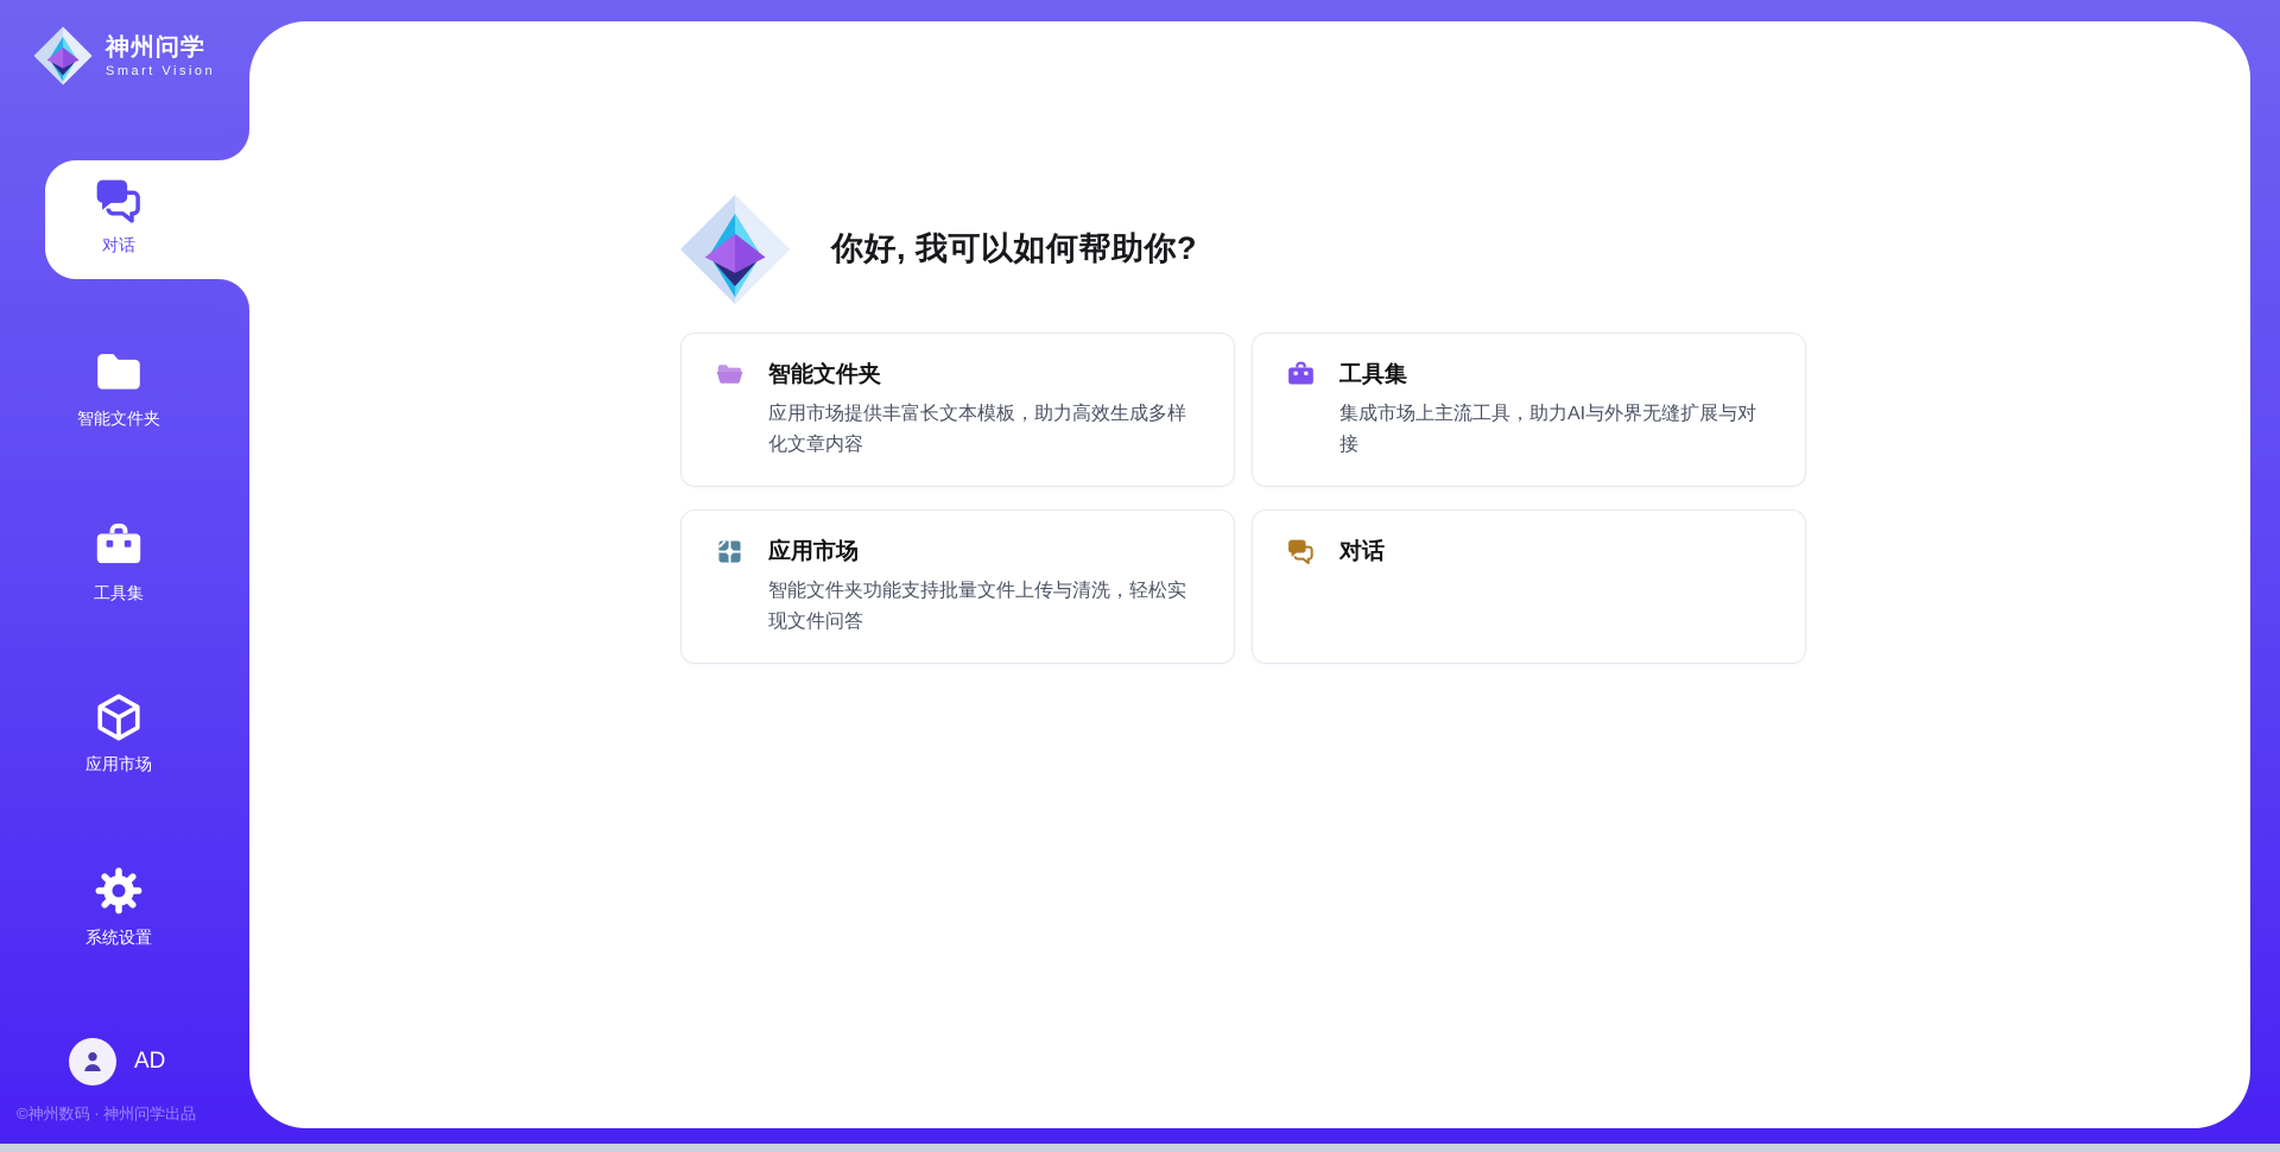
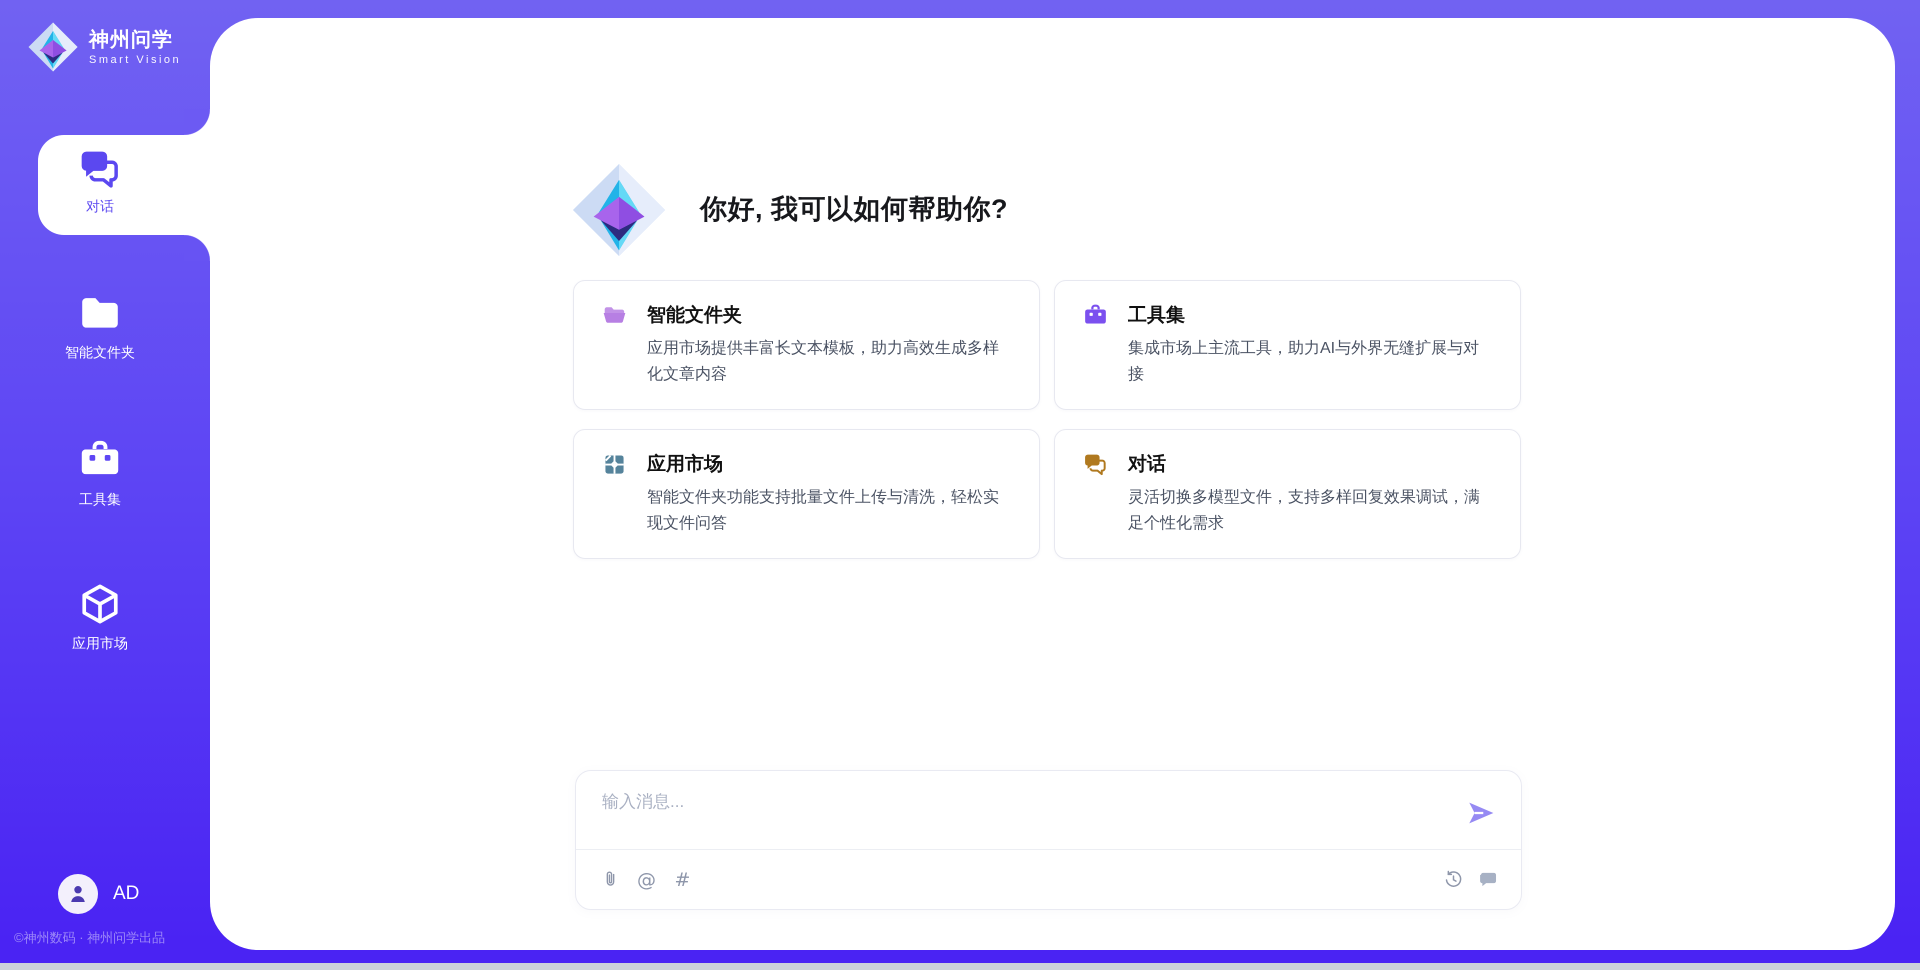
  神州问学
  Smart Vision
  对话
  智能文件夹
  工具集
  应用市场
- 系统设置
  AD
  ©神州数码 · 神州问学出品
  你好, 我可以如何帮助你?
  智能文件夹
  应用市场提供丰富长文本模板，助力高效生成多样化文章内容
  工具集
  集成市场上主流工具，助力AI与外界无缝扩展与对接
  应用市场
  智能文件夹功能支持批量文件上传与清洗，轻松实现文件问答
  对话
+ 灵活切换多模型文件，支持多样回复效果调试，满足个性化需求
+ 输入消息...
+ @
+ #
